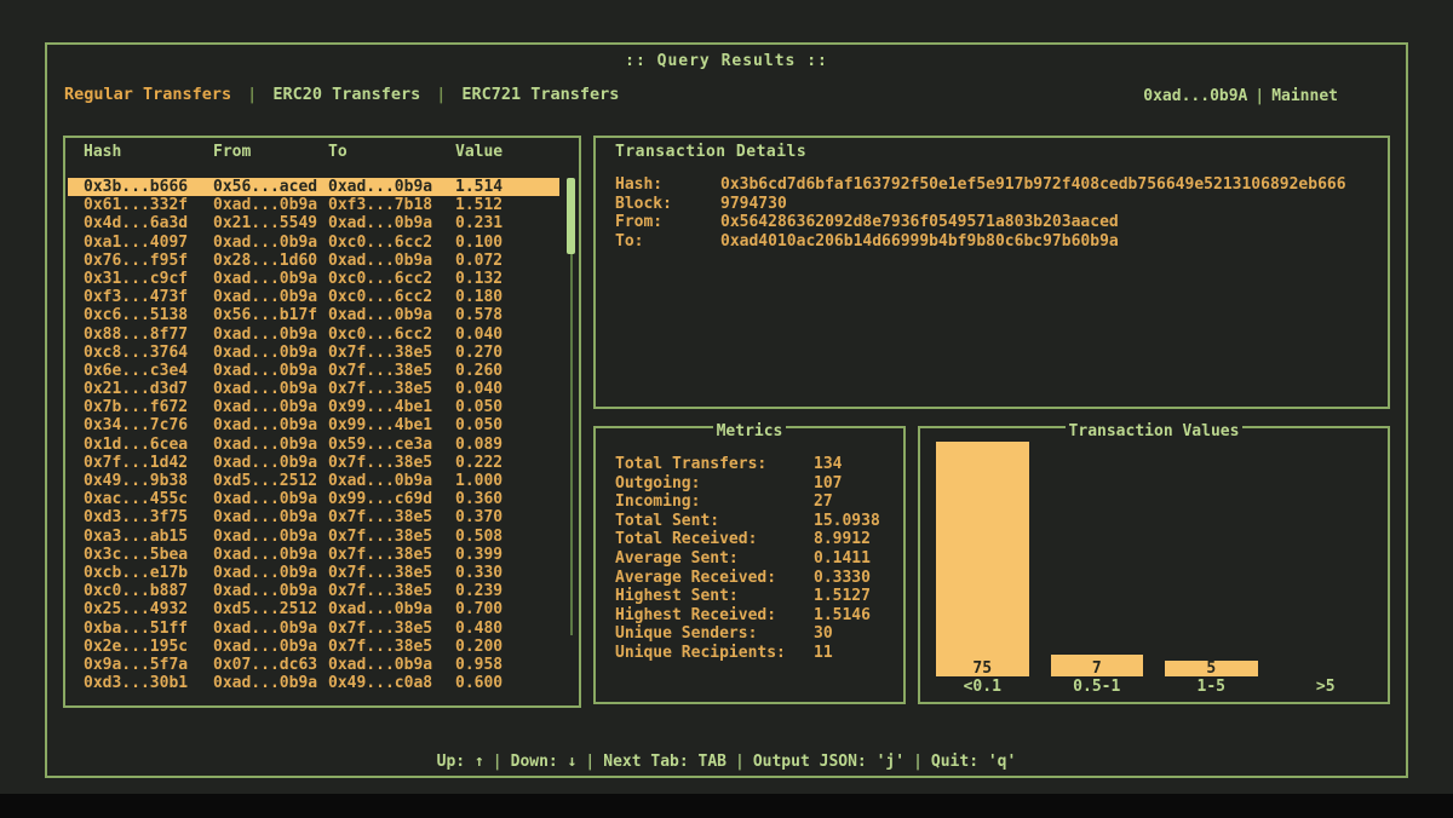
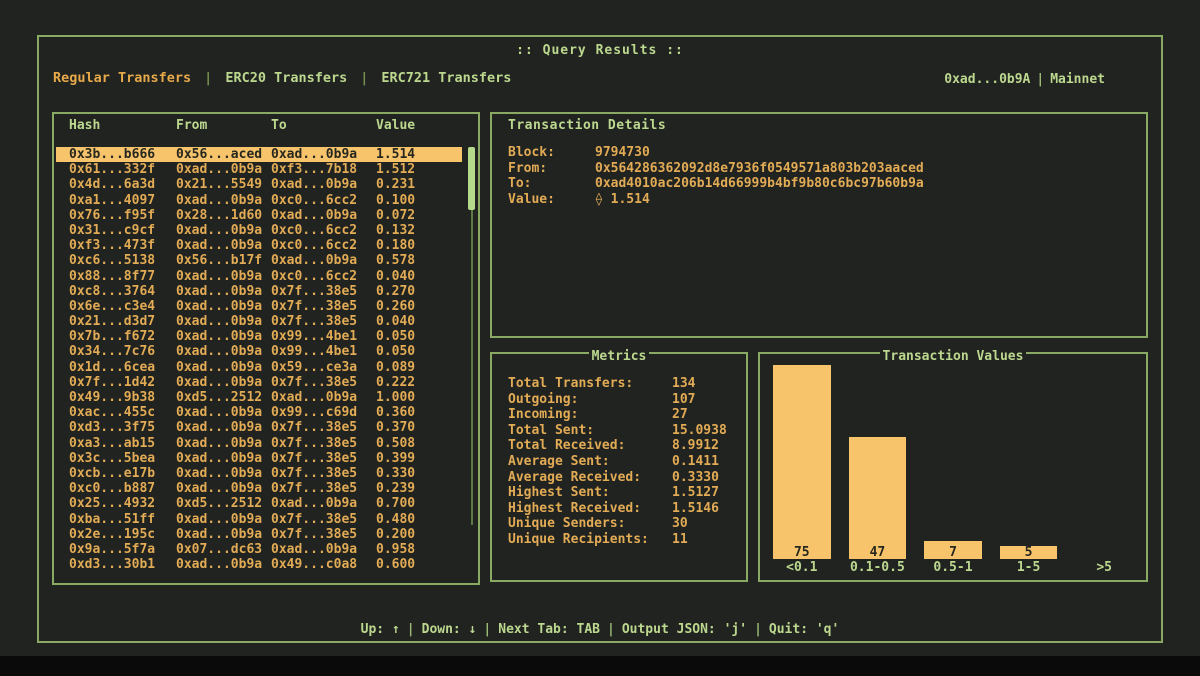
  :: Query Results ::
  Regular Transfers
  |
  ERC20 Transfers
  |
  ERC721 Transfers
  0xad...0b9A | Mainnet
  Hash
  From
  To
  Value
  0x3b...b666
  0x56...aced
  0xad...0b9a
  1.514
  0x61...332f
  0xad...0b9a
  0xf3...7b18
  1.512
  0x4d...6a3d
  0x21...5549
  0xad...0b9a
  0.231
  0xa1...4097
  0xad...0b9a
  0xc0...6cc2
  0.100
  0x76...f95f
  0x28...1d60
  0xad...0b9a
  0.072
  0x31...c9cf
  0xad...0b9a
  0xc0...6cc2
  0.132
  0xf3...473f
  0xad...0b9a
  0xc0...6cc2
  0.180
  0xc6...5138
  0x56...b17f
  0xad...0b9a
  0.578
  0x88...8f77
  0xad...0b9a
  0xc0...6cc2
  0.040
  0xc8...3764
  0xad...0b9a
  0x7f...38e5
  0.270
  0x6e...c3e4
  0xad...0b9a
  0x7f...38e5
  0.260
  0x21...d3d7
  0xad...0b9a
  0x7f...38e5
  0.040
  0x7b...f672
  0xad...0b9a
  0x99...4be1
  0.050
  0x34...7c76
  0xad...0b9a
  0x99...4be1
  0.050
  0x1d...6cea
  0xad...0b9a
  0x59...ce3a
  0.089
  0x7f...1d42
  0xad...0b9a
  0x7f...38e5
  0.222
  0x49...9b38
  0xd5...2512
  0xad...0b9a
  1.000
  0xac...455c
  0xad...0b9a
  0x99...c69d
  0.360
  0xd3...3f75
  0xad...0b9a
  0x7f...38e5
  0.370
  0xa3...ab15
  0xad...0b9a
  0x7f...38e5
  0.508
  0x3c...5bea
  0xad...0b9a
  0x7f...38e5
  0.399
  0xcb...e17b
  0xad...0b9a
  0x7f...38e5
  0.330
  0xc0...b887
  0xad...0b9a
  0x7f...38e5
  0.239
  0x25...4932
  0xd5...2512
  0xad...0b9a
  0.700
  0xba...51ff
  0xad...0b9a
  0x7f...38e5
  0.480
  0x2e...195c
  0xad...0b9a
  0x7f...38e5
  0.200
  0x9a...5f7a
  0x07...dc63
  0xad...0b9a
  0.958
  0xd3...30b1
  0xad...0b9a
  0x49...c0a8
  0.600
  Transaction Details
- Hash:
- 0x3b6cd7d6bfaf163792f50e1ef5e917b972f408cedb756649e5213106892eb666
  Block:
  9794730
  From:
  0x564286362092d8e7936f0549571a803b203aaced
  To:
  0xad4010ac206b14d66999b4bf9b80c6bc97b60b9a
+ Value:
+ ⟠ 1.514
  Metrics
  Total Transfers:
  134
  Outgoing:
  107
  Incoming:
  27
  Total Sent:
  15.0938
  Total Received:
  8.9912
  Average Sent:
  0.1411
  Average Received:
  0.3330
  Highest Sent:
  1.5127
  Highest Received:
  1.5146
  Unique Senders:
  30
  Unique Recipients:
  11
  Transaction Values
  75
  <0.1
+ 47
+ 0.1-0.5
  7
  0.5-1
  5
  1-5
  >5
  Up: ↑ | Down: ↓ | Next Tab: TAB | Output JSON: 'j' | Quit: 'q'
